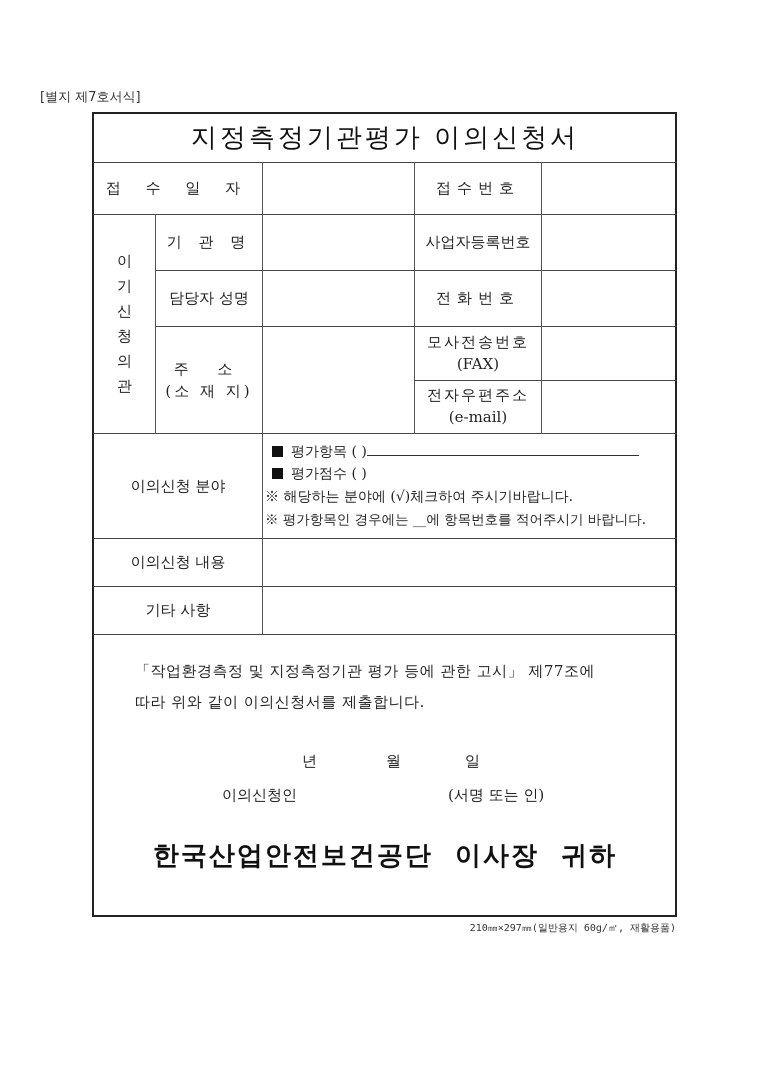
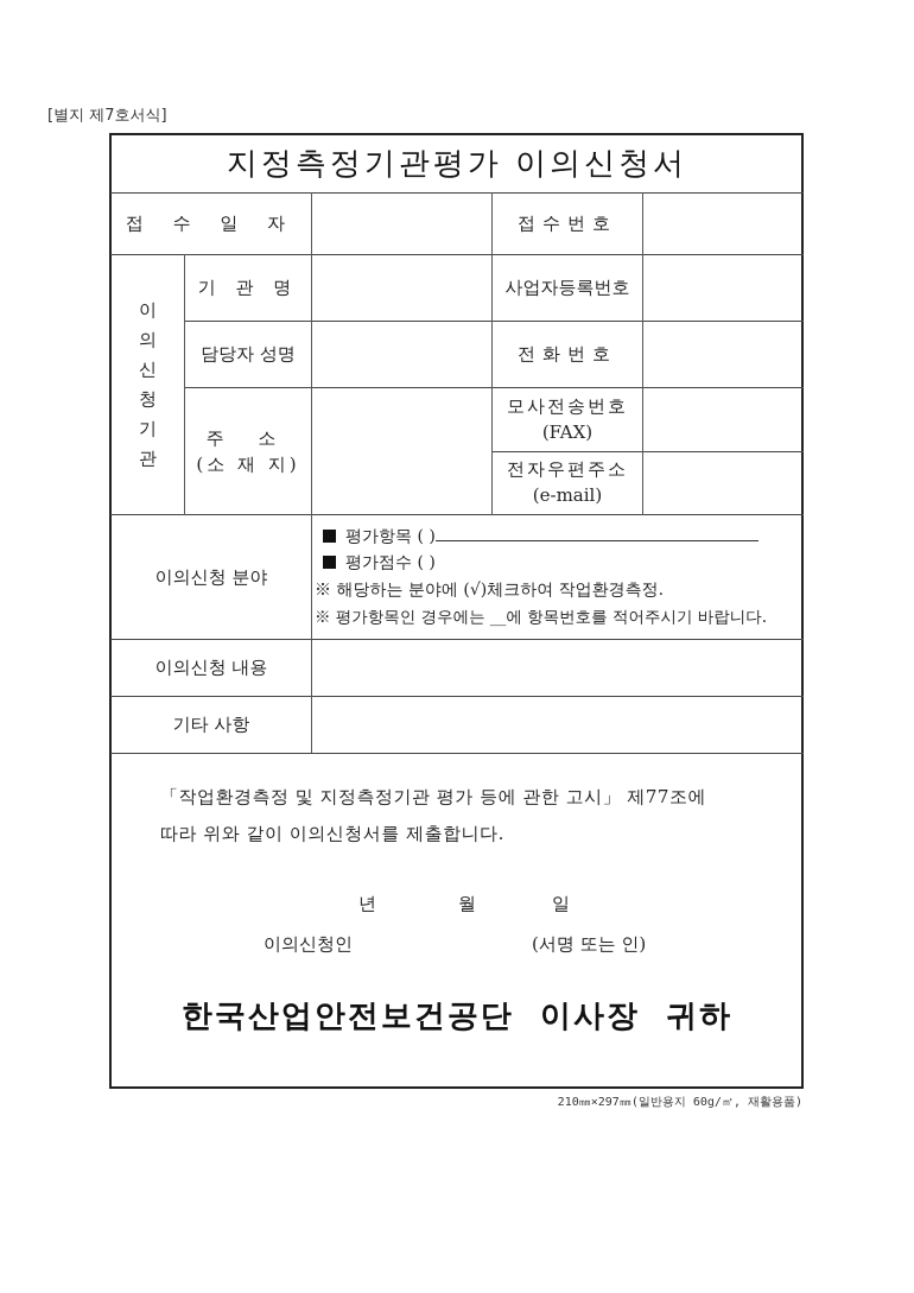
  [별지 제7호서식]
  지정측정기관평가 이의신청서
  접 수 일 자
  접수번호
  이
- 기
+ 의
  신
  청
- 의
+ 기
  관
  기 관 명
  사업자등록번호
  담당자 성명
  전화번호
  주 소
  (소 재 지)
  모사전송번호
  (FAX)
  전자우편주소
  (e-mail)
  이의신청 분야
  평가항목 ( )
  평가점수 ( )
- ※ 해당하는 분야에 (√)체크하여 주시기바랍니다.
+ ※ 해당하는 분야에 (√)체크하여 작업환경측정.
  ※ 평가항목인 경우에는 __에 항목번호를 적어주시기 바랍니다.
  이의신청 내용
  기타 사항
  「작업환경측정 및 지정측정기관 평가 등에 관한 고시」 제77조에
  따라 위와 같이 이의신청서를 제출합니다.
  년
  월
  일
  이의신청인
  (서명 또는 인)
  한국산업안전보건공단 이사장 귀하
  210㎜×297㎜(일반용지 60g/㎡, 재활용품)
